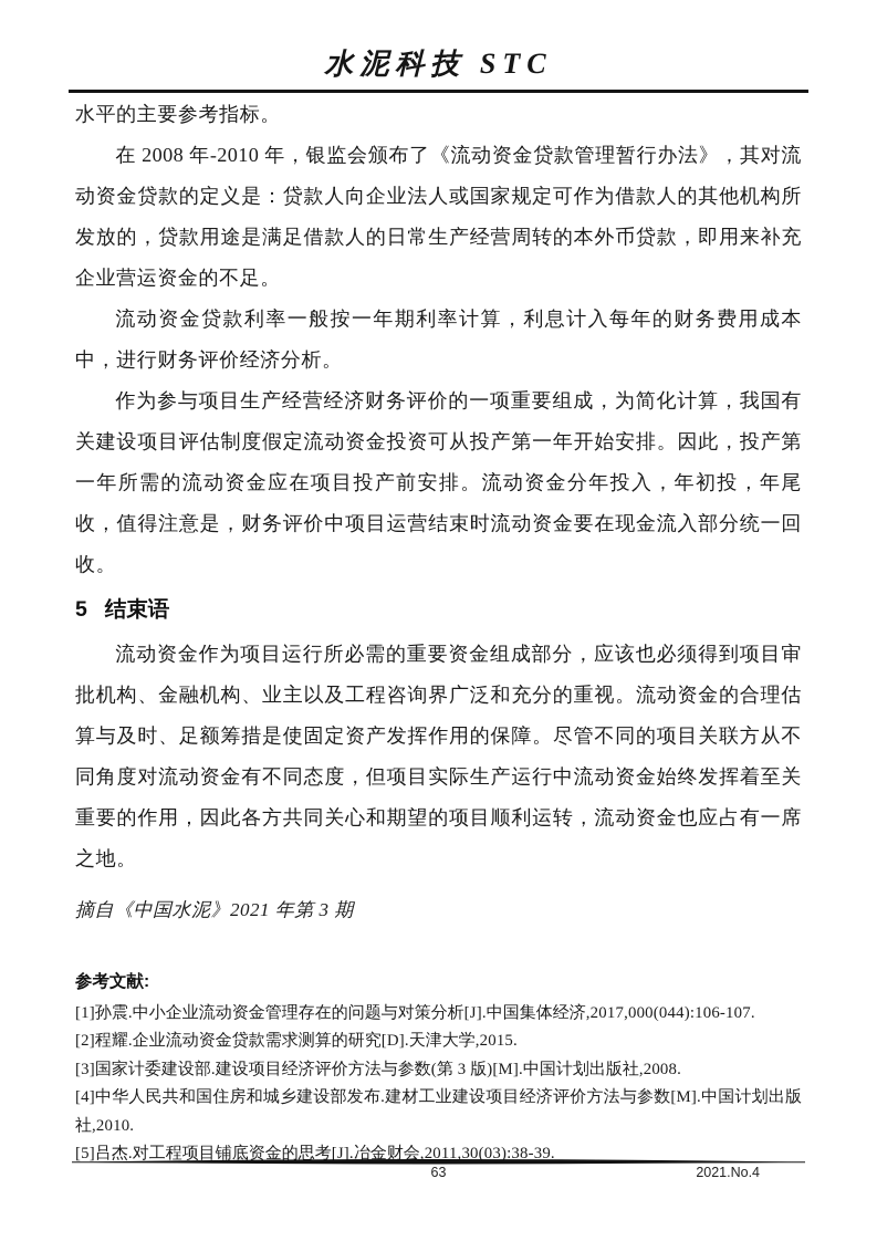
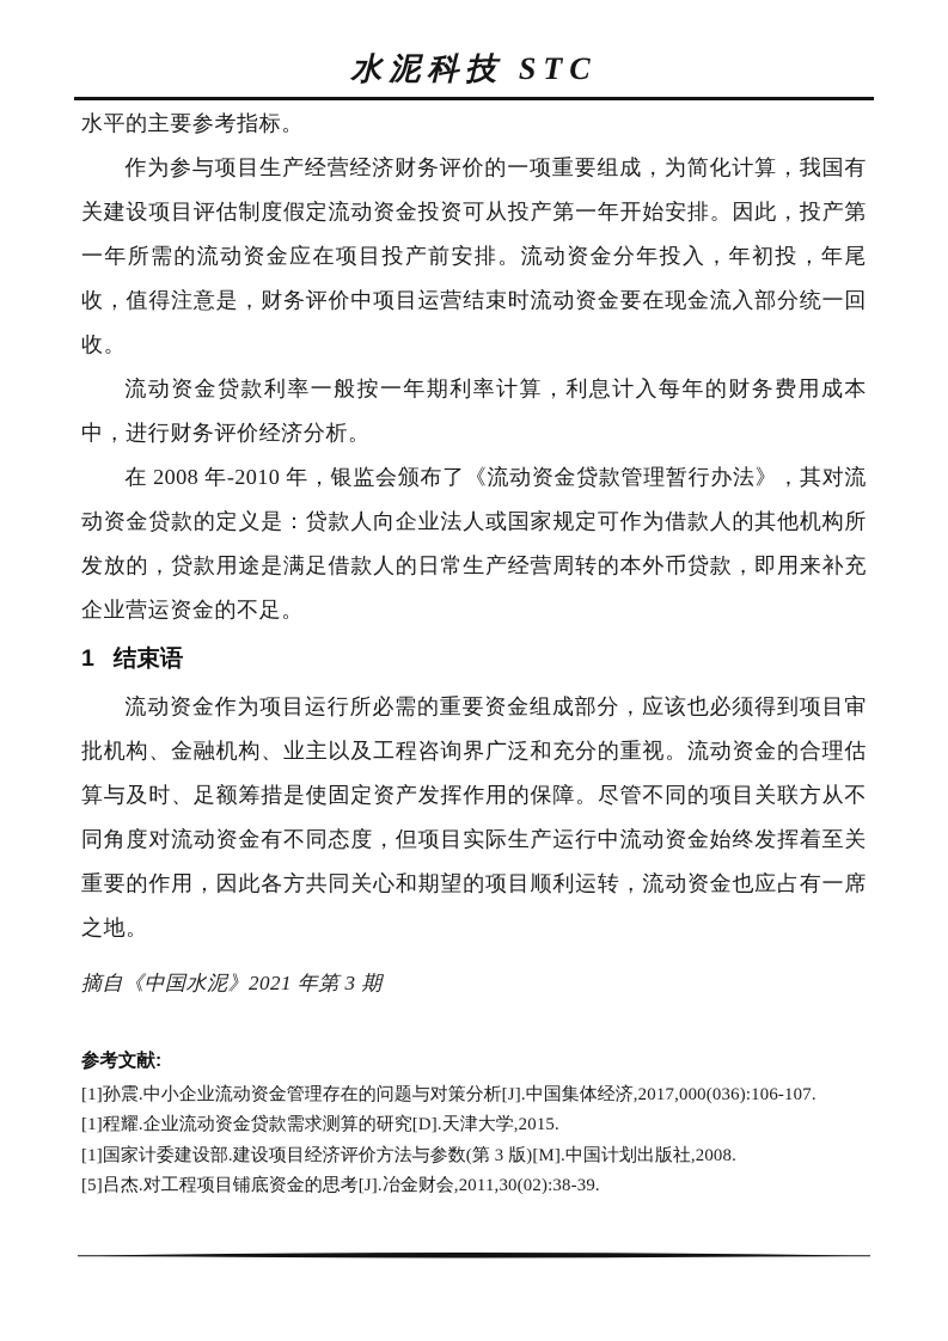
  水泥科技 STC
  水平的主要参考指标。
- 在 2008 年-2010 年，银监会颁布了《流动资金贷款管理暂行办法》，其对流动资金贷款的定义是：贷款人向企业法人或国家规定可作为借款人的其他机构所发放的，贷款用途是满足借款人的日常生产经营周转的本外币贷款，即用来补充企业营运资金的不足。
+ 作为参与项目生产经营经济财务评价的一项重要组成，为简化计算，我国有关建设项目评估制度假定流动资金投资可从投产第一年开始安排。因此，投产第一年所需的流动资金应在项目投产前安排。流动资金分年投入，年初投，年尾收，值得注意是，财务评价中项目运营结束时流动资金要在现金流入部分统一回收。
  流动资金贷款利率一般按一年期利率计算，利息计入每年的财务费用成本中，进行财务评价经济分析。
- 作为参与项目生产经营经济财务评价的一项重要组成，为简化计算，我国有关建设项目评估制度假定流动资金投资可从投产第一年开始安排。因此，投产第一年所需的流动资金应在项目投产前安排。流动资金分年投入，年初投，年尾收，值得注意是，财务评价中项目运营结束时流动资金要在现金流入部分统一回收。
+ 在 2008 年-2010 年，银监会颁布了《流动资金贷款管理暂行办法》，其对流动资金贷款的定义是：贷款人向企业法人或国家规定可作为借款人的其他机构所发放的，贷款用途是满足借款人的日常生产经营周转的本外币贷款，即用来补充企业营运资金的不足。
- 5 结束语
+ 1 结束语
  流动资金作为项目运行所必需的重要资金组成部分，应该也必须得到项目审批机构、金融机构、业主以及工程咨询界广泛和充分的重视。流动资金的合理估算与及时、足额筹措是使固定资产发挥作用的保障。尽管不同的项目关联方从不同角度对流动资金有不同态度，但项目实际生产运行中流动资金始终发挥着至关重要的作用，因此各方共同关心和期望的项目顺利运转，流动资金也应占有一席之地。
  摘自《中国水泥》2021 年第 3 期
  参考文献:
- [1]孙震.中小企业流动资金管理存在的问题与对策分析[J].中国集体经济,2017,000(044):106-107.
+ [1]孙震.中小企业流动资金管理存在的问题与对策分析[J].中国集体经济,2017,000(036):106-107.
- [2]程耀.企业流动资金贷款需求测算的研究[D].天津大学,2015.
+ [1]程耀.企业流动资金贷款需求测算的研究[D].天津大学,2015.
- [3]国家计委建设部.建设项目经济评价方法与参数(第 3 版)[M].中国计划出版社,2008.
+ [1]国家计委建设部.建设项目经济评价方法与参数(第 3 版)[M].中国计划出版社,2008.
- [4]中华人民共和国住房和城乡建设部发布.建材工业建设项目经济评价方法与参数[M].中国计划出版社,2010.
- [5]吕杰.对工程项目铺底资金的思考[J].冶金财会,2011,30(03):38-39.
+ [5]吕杰.对工程项目铺底资金的思考[J].冶金财会,2011,30(02):38-39.
- 63
- 2021.No.4
